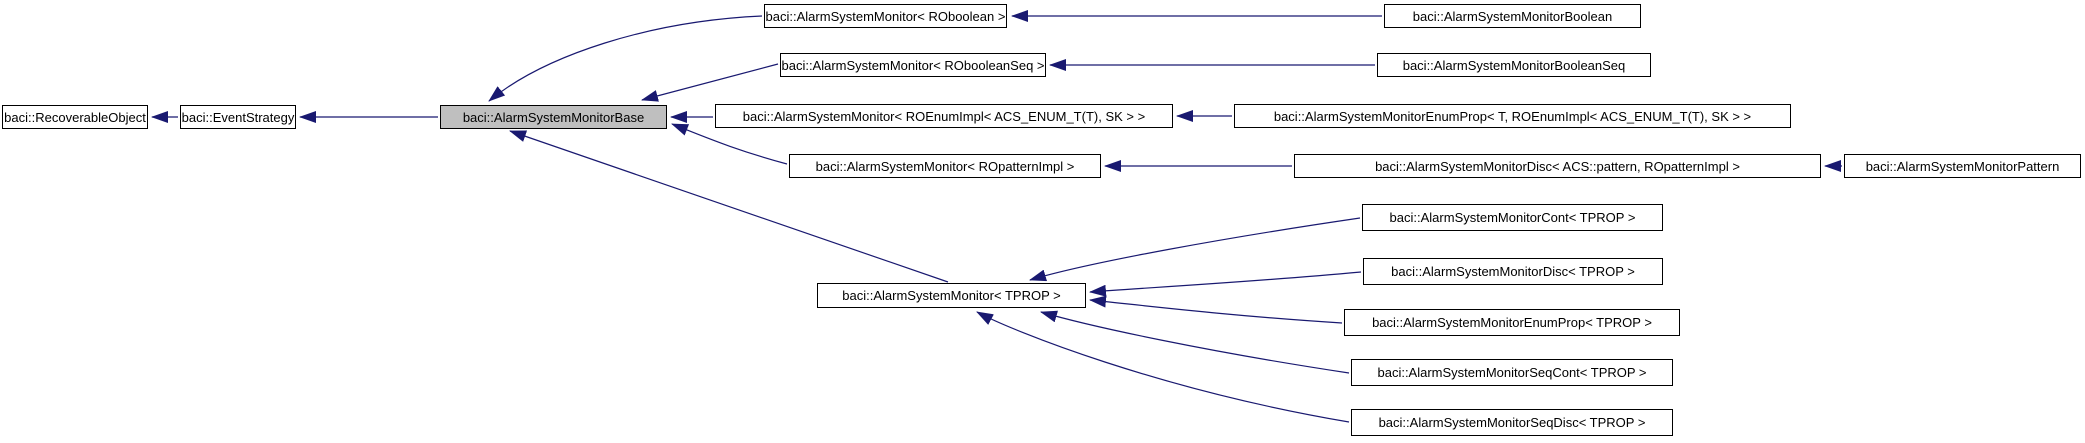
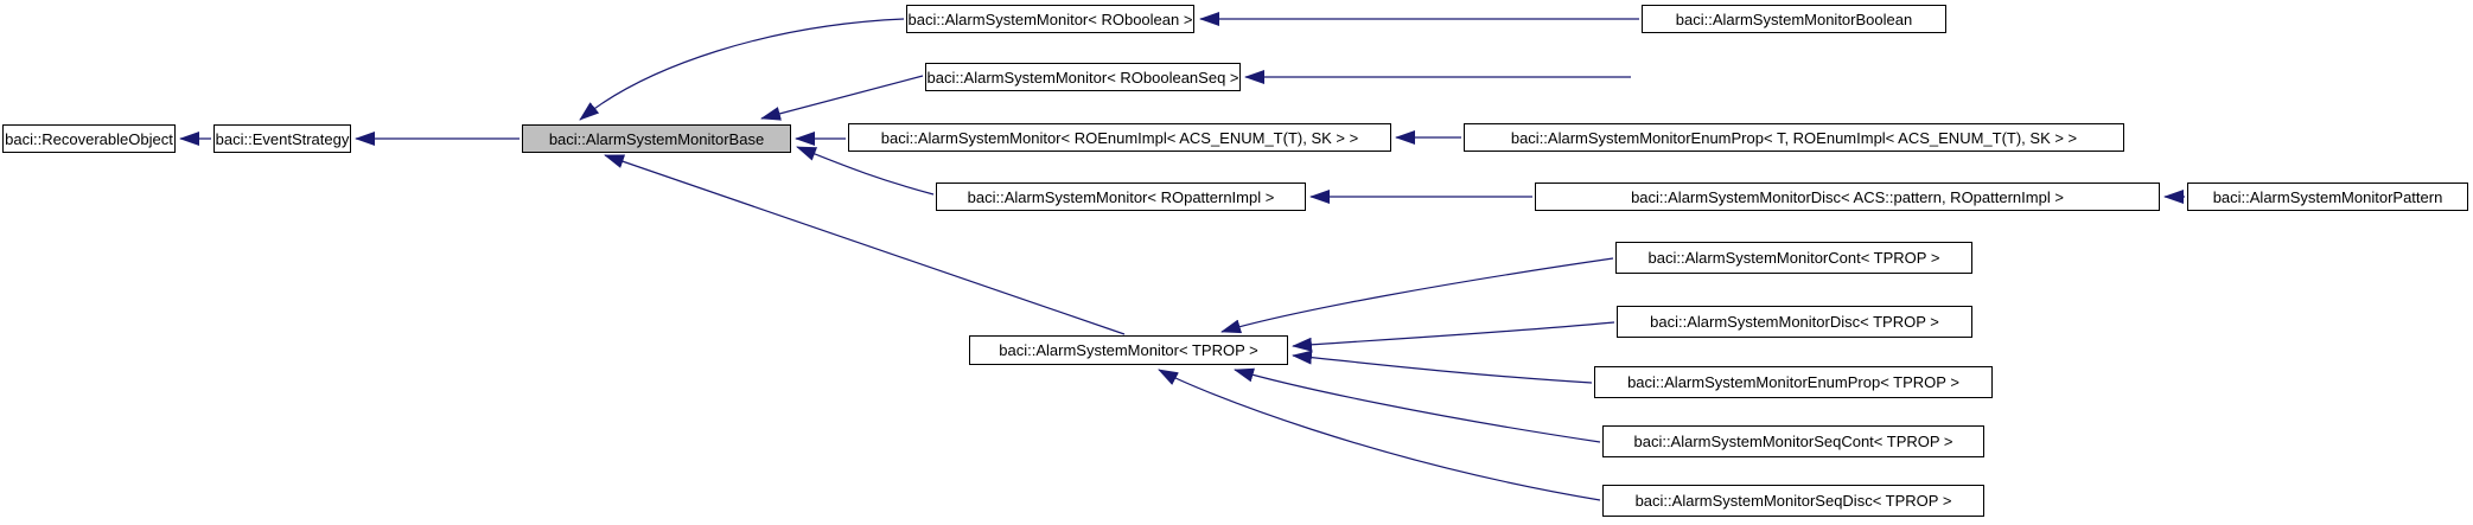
  baci::RecoverableObject
  baci::EventStrategy
  baci::AlarmSystemMonitorBase
  baci::AlarmSystemMonitor< ROboolean >
  baci::AlarmSystemMonitorBoolean
  baci::AlarmSystemMonitor< RObooleanSeq >
- baci::AlarmSystemMonitorBooleanSeq
  baci::AlarmSystemMonitor< ROEnumImpl< ACS_ENUM_T(T), SK > >
  baci::AlarmSystemMonitorEnumProp< T, ROEnumImpl< ACS_ENUM_T(T), SK > >
  baci::AlarmSystemMonitor< ROpatternImpl >
  baci::AlarmSystemMonitorDisc< ACS::pattern, ROpatternImpl >
  baci::AlarmSystemMonitorPattern
  baci::AlarmSystemMonitor< TPROP >
  baci::AlarmSystemMonitorCont< TPROP >
  baci::AlarmSystemMonitorDisc< TPROP >
  baci::AlarmSystemMonitorEnumProp< TPROP >
  baci::AlarmSystemMonitorSeqCont< TPROP >
  baci::AlarmSystemMonitorSeqDisc< TPROP >
